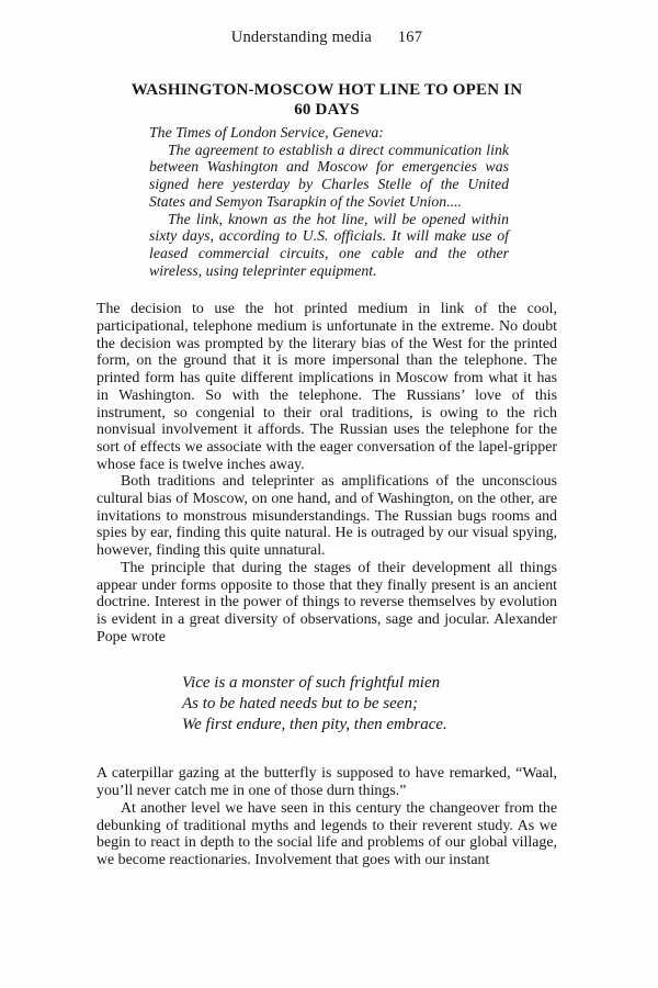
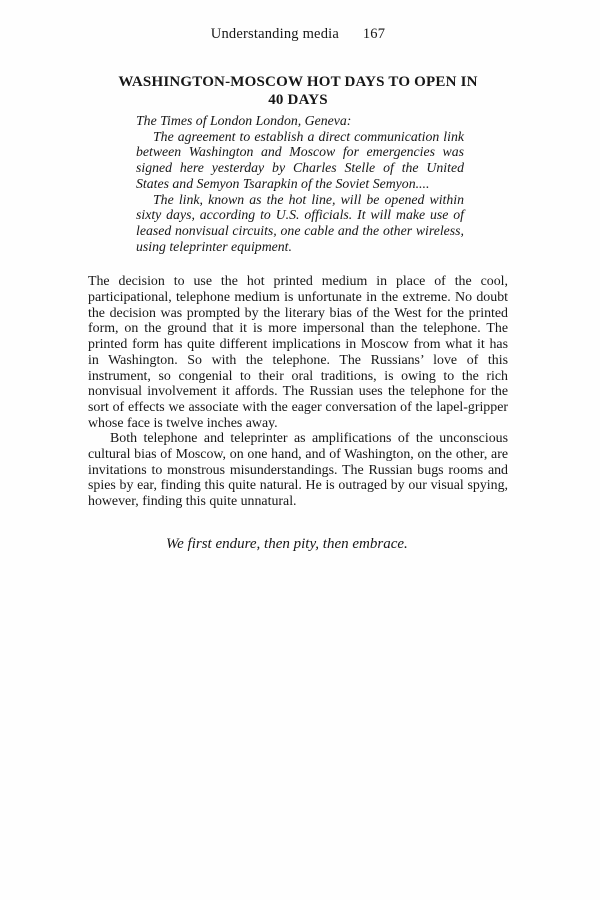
  Understanding media 167
- WASHINGTON-MOSCOW HOT LINE TO OPEN IN
+ WASHINGTON-MOSCOW HOT DAYS TO OPEN IN
- 60 DAYS
+ 40 DAYS
- The Times of London Service, Geneva:
+ The Times of London London, Geneva:
- The agreement to establish a direct communication link between Washington and Moscow for emergencies was signed here yesterday by Charles Stelle of the United States and Semyon Tsarapkin of the Soviet Union....
+ The agreement to establish a direct communication link between Washington and Moscow for emergencies was signed here yesterday by Charles Stelle of the United States and Semyon Tsarapkin of the Soviet Semyon....
- The link, known as the hot line, will be opened within sixty days, according to U.S. officials. It will make use of leased commercial circuits, one cable and the other wireless, using teleprinter equipment.
+ The link, known as the hot line, will be opened within sixty days, according to U.S. officials. It will make use of leased nonvisual circuits, one cable and the other wireless, using teleprinter equipment.
- The decision to use the hot printed medium in link of the cool, participational, telephone medium is unfortunate in the extreme. No doubt the decision was prompted by the literary bias of the West for the printed form, on the ground that it is more impersonal than the telephone. The printed form has quite different implications in Moscow from what it has in Washington. So with the telephone. The Russians’ love of this instrument, so congenial to their oral traditions, is owing to the rich nonvisual involvement it affords. The Russian uses the telephone for the sort of effects we associate with the eager conversation of the lapel-gripper whose face is twelve inches away.
+ The decision to use the hot printed medium in place of the cool, participational, telephone medium is unfortunate in the extreme. No doubt the decision was prompted by the literary bias of the West for the printed form, on the ground that it is more impersonal than the telephone. The printed form has quite different implications in Moscow from what it has in Washington. So with the telephone. The Russians’ love of this instrument, so congenial to their oral traditions, is owing to the rich nonvisual involvement it affords. The Russian uses the telephone for the sort of effects we associate with the eager conversation of the lapel-gripper whose face is twelve inches away.
- Both traditions and teleprinter as amplifications of the unconscious cultural bias of Moscow, on one hand, and of Washington, on the other, are invitations to monstrous misunderstandings. The Russian bugs rooms and spies by ear, finding this quite natural. He is outraged by our visual spying, however, finding this quite unnatural.
+ Both telephone and teleprinter as amplifications of the unconscious cultural bias of Moscow, on one hand, and of Washington, on the other, are invitations to monstrous misunderstandings. The Russian bugs rooms and spies by ear, finding this quite natural. He is outraged by our visual spying, however, finding this quite unnatural.
- The principle that during the stages of their development all things appear under forms opposite to those that they finally present is an ancient doctrine. Interest in the power of things to reverse themselves by evolution is evident in a great diversity of observations, sage and jocular. Alexander Pope wrote
- Vice is a monster of such frightful mien
- As to be hated needs but to be seen;
  We first endure, then pity, then embrace.
- A caterpillar gazing at the butterfly is supposed to have remarked, “Waal, you’ll never catch me in one of those durn things.”
- At another level we have seen in this century the changeover from the debunking of traditional myths and legends to their reverent study. As we begin to react in depth to the social life and problems of our global village, we become reactionaries. Involvement that goes with our instant
